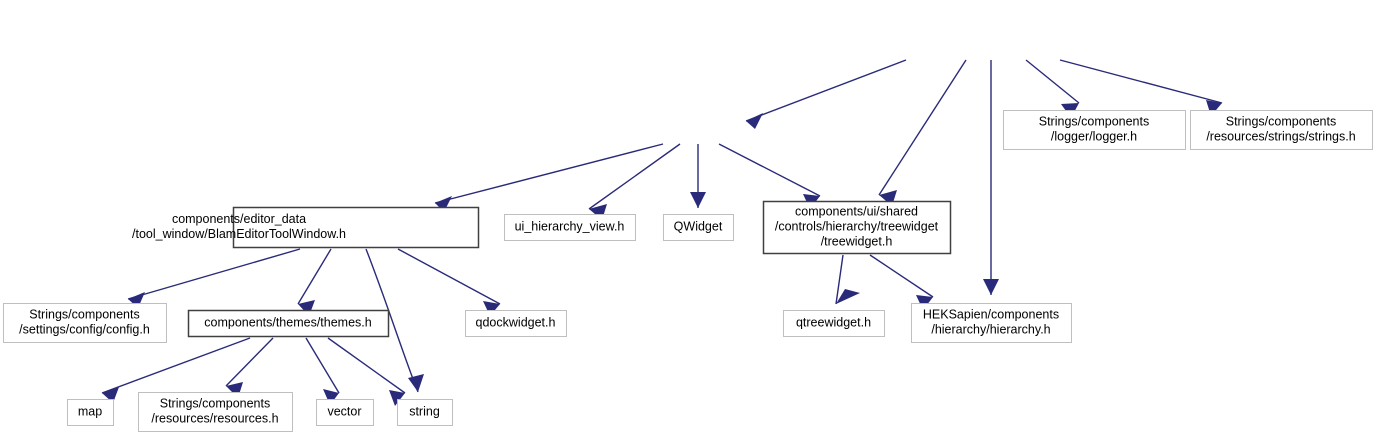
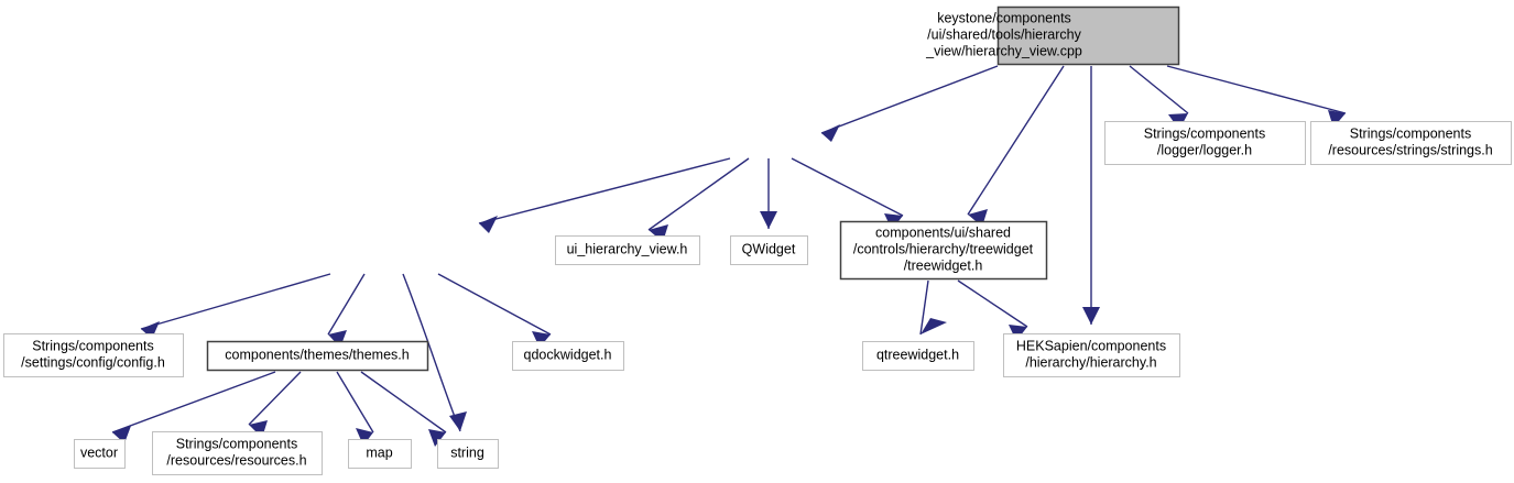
+ keystone/components
+ /ui/shared/tools/hierarchy
+ _view/hierarchy_view.cpp
  Strings/components
  /logger/logger.h
  Strings/components
  /resources/strings/strings.h
- components/editor_data
- /tool_window/BlamEditorToolWindow.h
  ui_hierarchy_view.h
  QWidget
  components/ui/shared
  /controls/hierarchy/treewidget
  /treewidget.h
  Strings/components
  /settings/config/config.h
  components/themes/themes.h
  qdockwidget.h
  qtreewidget.h
  HEKSapien/components
  /hierarchy/hierarchy.h
- map
+ vector
  Strings/components
  /resources/resources.h
- vector
+ map
  string
